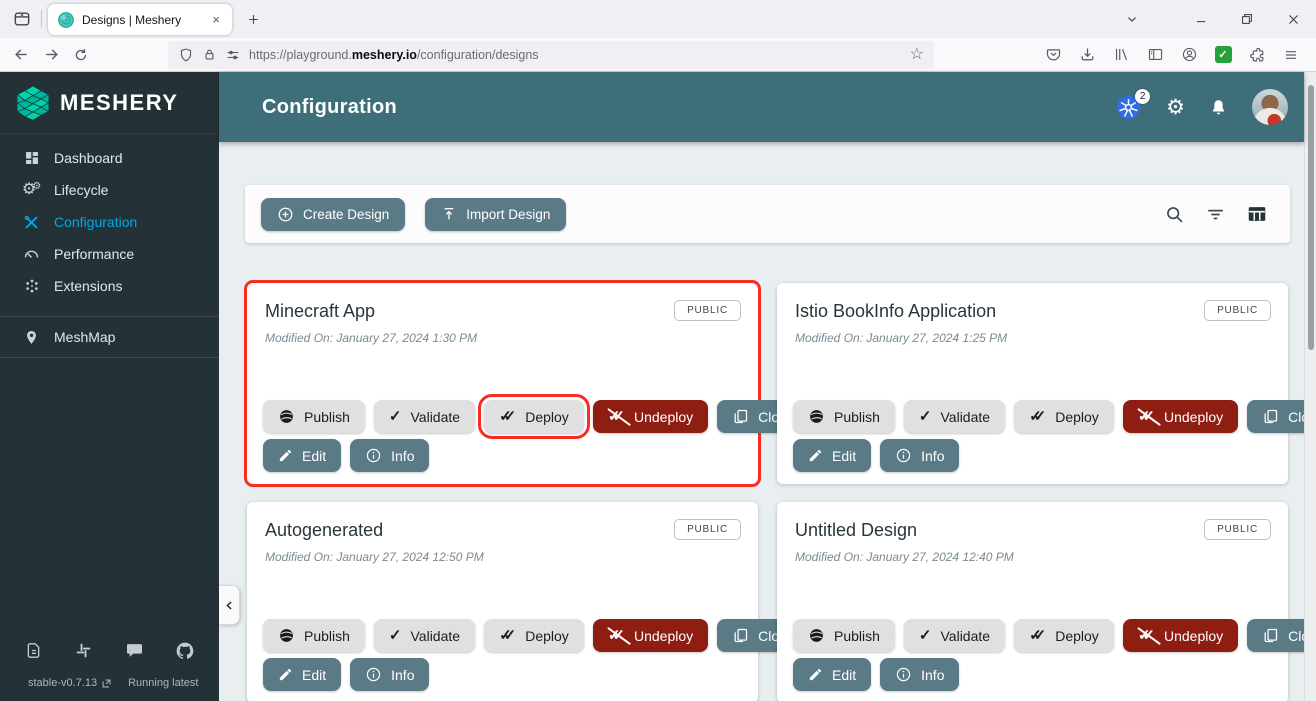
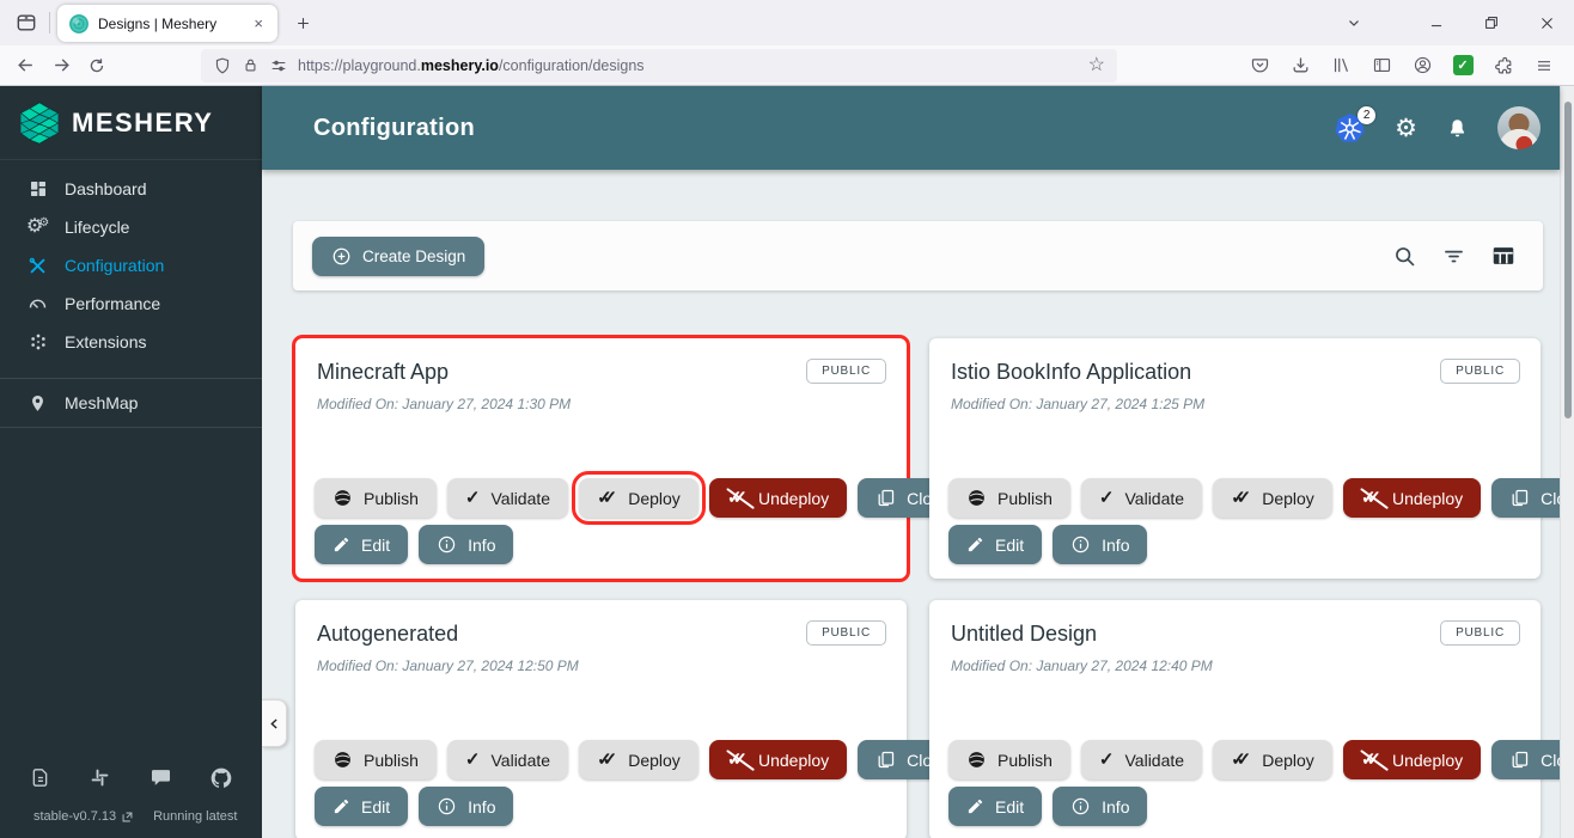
  Designs | Meshery
  ×
  https://playground.meshery.io/configuration/designs
  MESHERY
  Dashboard
  Lifecycle
  Configuration
  Performance
  Extensions
  MeshMap
  stable-v0.7.13
  Running latest
  Configuration
  2
  Create Design
- Import Design
  Minecraft App
  Modified On: January 27, 2024 1:30 PM
  PUBLIC
  Publish
  Validate
  Deploy
  Undeploy
  Edit
  Info
  Istio BookInfo Application
  Modified On: January 27, 2024 1:25 PM
  PUBLIC
  Publish
  Validate
  Deploy
  Undeploy
  Edit
  Info
  Autogenerated
  Modified On: January 27, 2024 12:50 PM
  PUBLIC
  Publish
  Validate
  Deploy
  Undeploy
  Edit
  Info
  Untitled Design
  Modified On: January 27, 2024 12:40 PM
  PUBLIC
  Publish
  Validate
  Deploy
  Undeploy
  Edit
  Info
